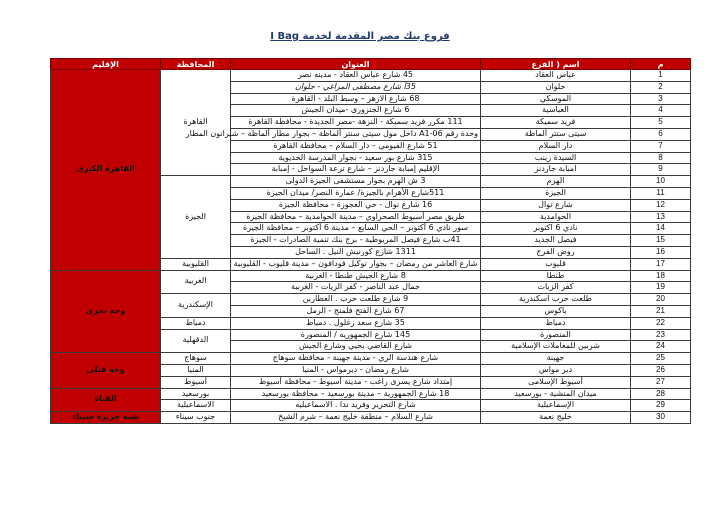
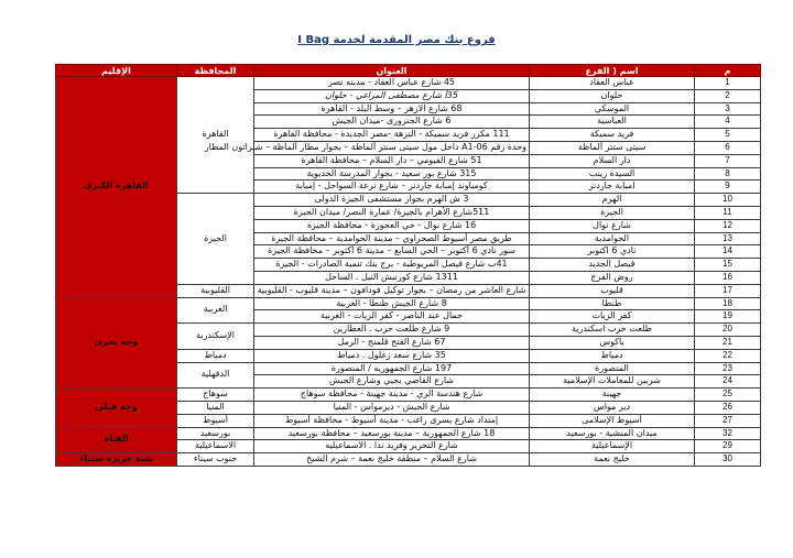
  فروع بنك مصر المقدمة لخدمة I Bag
  م	اسم ( الفرع	العنوان	المحافظة	الإقليم
  1	عباس العقاد	45 شارع عباس العقاد - مدينه نصر	القاهرة	القاهرة الكبرى
  2	حلوان	35أ شارع مصطفى المراغي - حلوان
  3	الموسكي	68 شارع الازهر – وسط البلد - القاهرة
  4	العباسية	6 شارع الجنزورى -ميدان الجيش
  5	فريد سميكة	111 مكرر فريد سميكة - النزهة -مصر الجديدة - محافظة القاهرة
  6	سيتى ستتر ألماظة	وحدة رقم A1-06 داخل مول سيتى سنتر ألماظة – بجوار مطار ألماظة – شيراتون المطار
  7	دار السلام	51 شارع الفيومي – دار السلام – محافظة القاهرة
  8	السيدة زينب	315 شارع بور سعيد - بجوار المدرسة الخديوية
- 9	امبابة جاردنز	الإقليم إمبابة جاردنز – شارع ترعة السواحل - إمبابة
+ 9	امبابة جاردنز	كومباوند إمبابة جاردنز – شارع ترعة السواحل - إمبابة
  10	الهرم	3 ش الهرم بجوار مستشفى الجيزة الدولى	الجيزة
  11	الجيزة	511شارع الأهرام بالجيزة/ عمارة النصر/ ميدان الجيزة
  12	شارع نوال	16 شارع نوال - حي العجوزة - محافظة الجيزة
  13	الحوامدية	طريق مصر أسيوط الصحراوي – مدينة الحوامدية – محافظة الجيزة
  14	نادي 6 اكتوبر	سور نادي 6 أكتوبر – الحي السابع – مدينة 6 أكتوبر – محافظة الجيزة
  15	فيصل الجديد	41ب شارع فيصل المريوطية - برج بنك تنمية الصادرات - الجيزة
  16	روض الفرج	1311 شارع كورنيش النيل . الساحل
  17	قليوب	شارع العاشر من رمضان – بجوار توكيل فودافون – مدينة قليوب - القليوبية	القليوبية
  18	طنطا	8 شارع الجيش طنطا - الغربية	الغربية	وجه بحرى
  19	كفر الزيات	جمال عبد الناصر - كفر الزيات - الغربية
  20	طلعت حرب اسكندرية	9 شارع طلعت حرب . العطارين	الإسكندرية
  21	باكوس	67 شارع الفتح فلمنج - الرمل
  22	دمياط	35 شارع سعد زغلول . دمياط	دمياط
- 23	المنصورة	145 شارع الجمهوريه / المنصورة	الدقهلية
+ 23	المنصورة	197 شارع الجمهوريه / المنصورة	الدقهلية
  24	شربين للمعاملات الإسلامية	شارع القاضي يحيي وشارع الجيش
  25	جهينة	شارع هندسة الري - مدينة جهينة - محافظة سوهاج	سوهاج	وجه قبلى
- 26	دير مواس	شارع رمضان - ديرمواس - المنيا	المنيا
+ 26	دير مواس	شارع الجيش - ديرمواس - المنيا	المنيا
  27	أسيوط الإسلامى	إمتداد شارع يسرى راغب - مدينة أسيوط - محافظة أسيوط	أسيوط
- 28	ميدان المنشية - بورسعيد	18 شارع الجمهورية – مدينة بورسعيد – محافظة بورسعيد	بورسعيد	القناة
+ 32	ميدان المنشية - بورسعيد	18 شارع الجمهورية – مدينة بورسعيد – محافظة بورسعيد	بورسعيد	القناة
  29	الإسماعيلية	شارع التحرير وفريد ندا . الاسماعيليه	الاسماعيلية
  30	خليج نعمة	شارع السلام – منطقة خليج نعمة – شرم الشيخ	جنوب سيناء	شبه جزيرة سيناء
